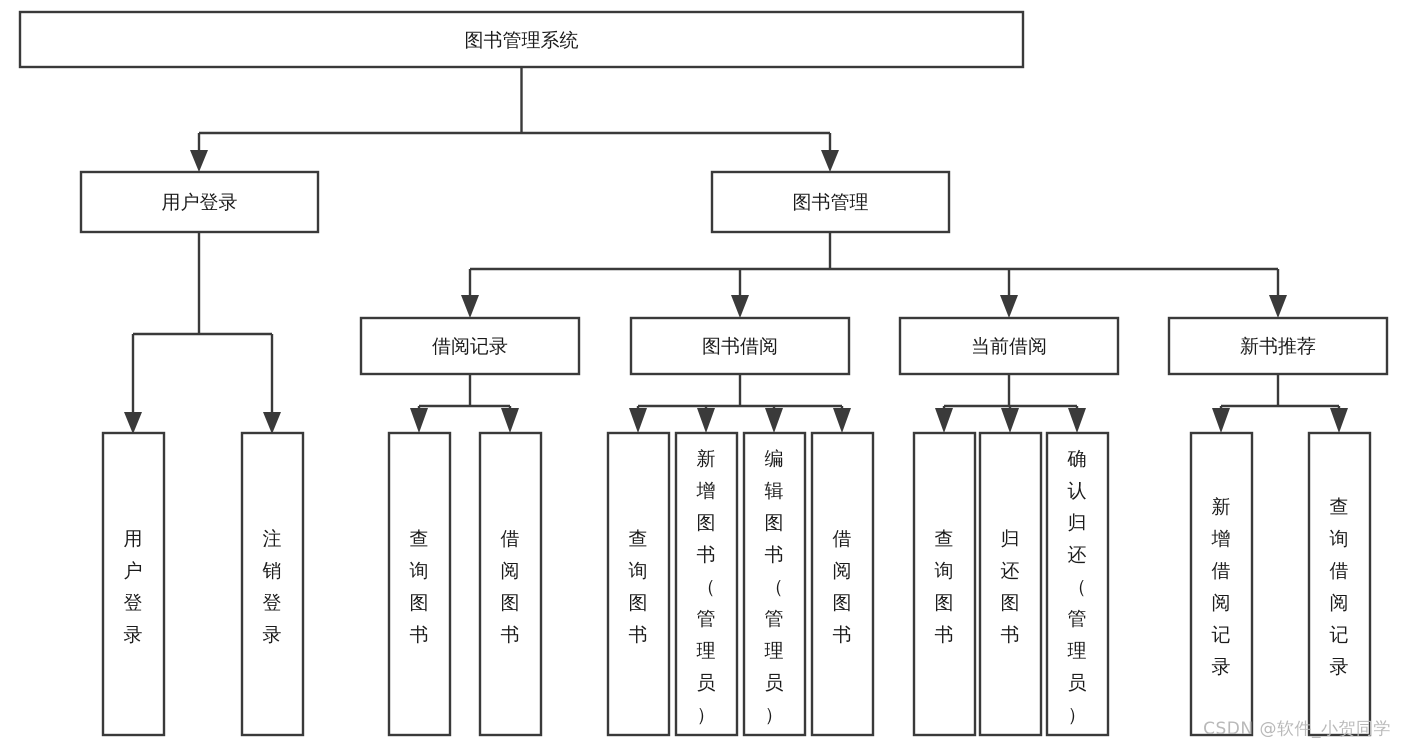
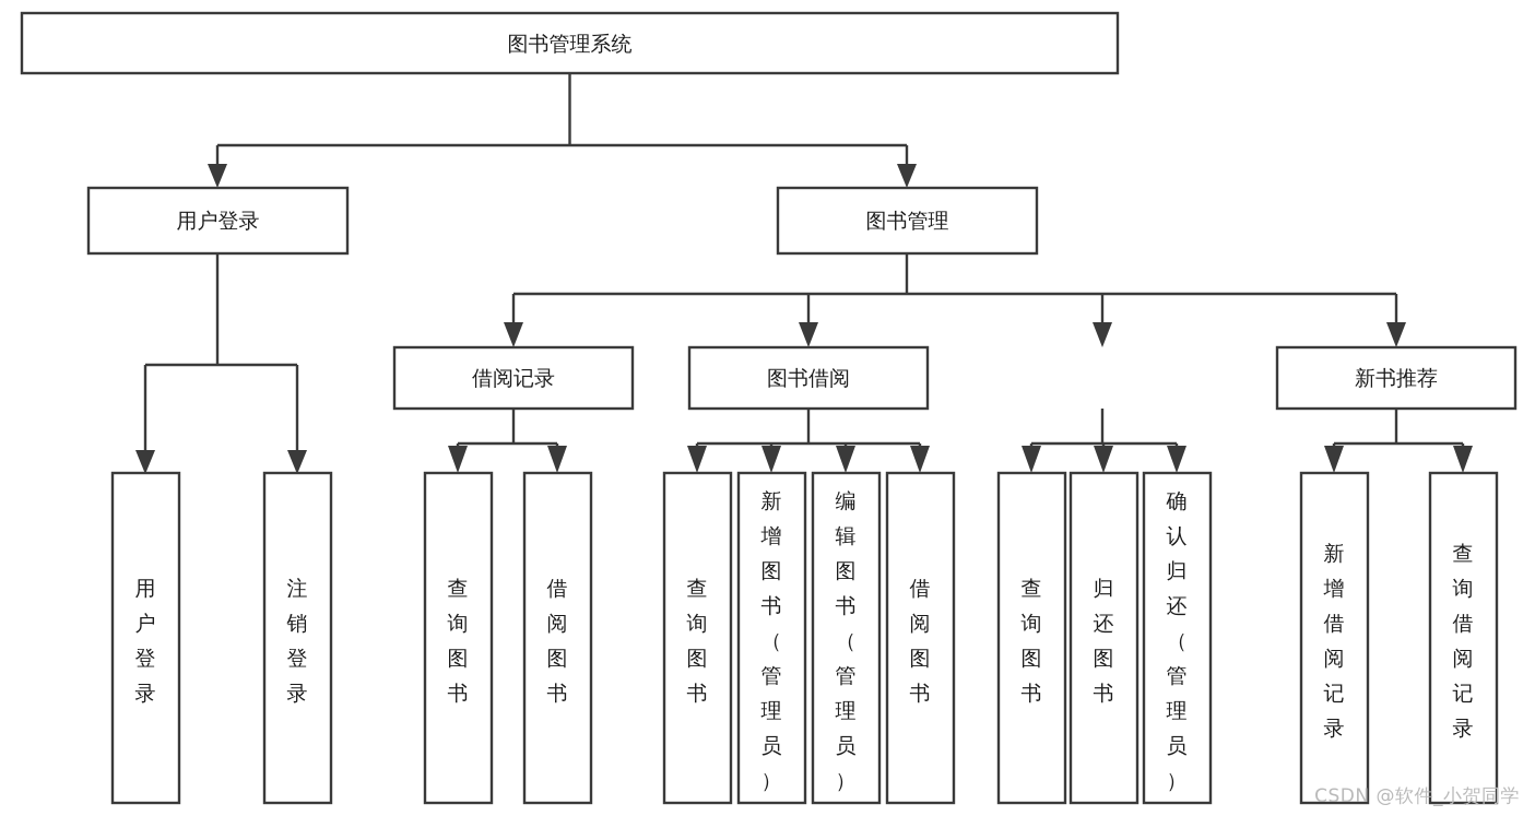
  图书管理系统
  用户登录
  图书管理
  借阅记录
  图书借阅
- 当前借阅
  新书推荐
  用户登录
  注销登录
  查询图书
  借阅图书
  查询图书
  新增图书（管理员）
  编辑图书（管理员）
  借阅图书
  查询图书
  归还图书
  确认归还（管理员）
  新增借阅记录
  查询借阅记录
  CSDN @软件_小贺同学
